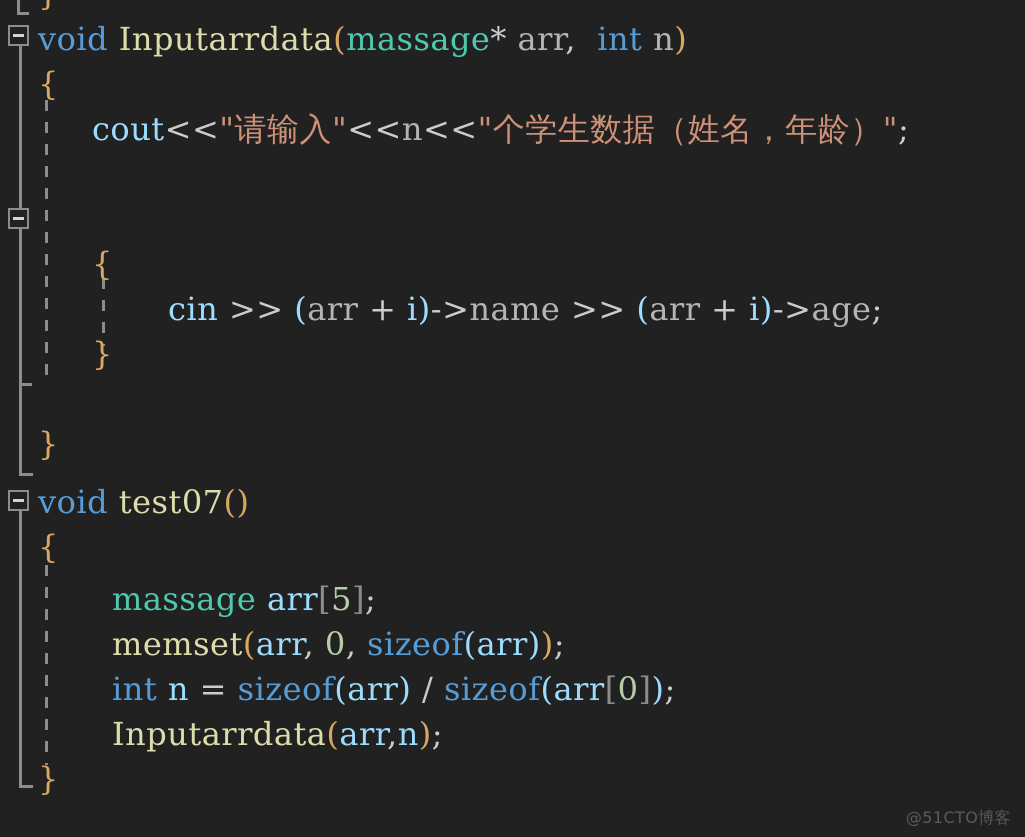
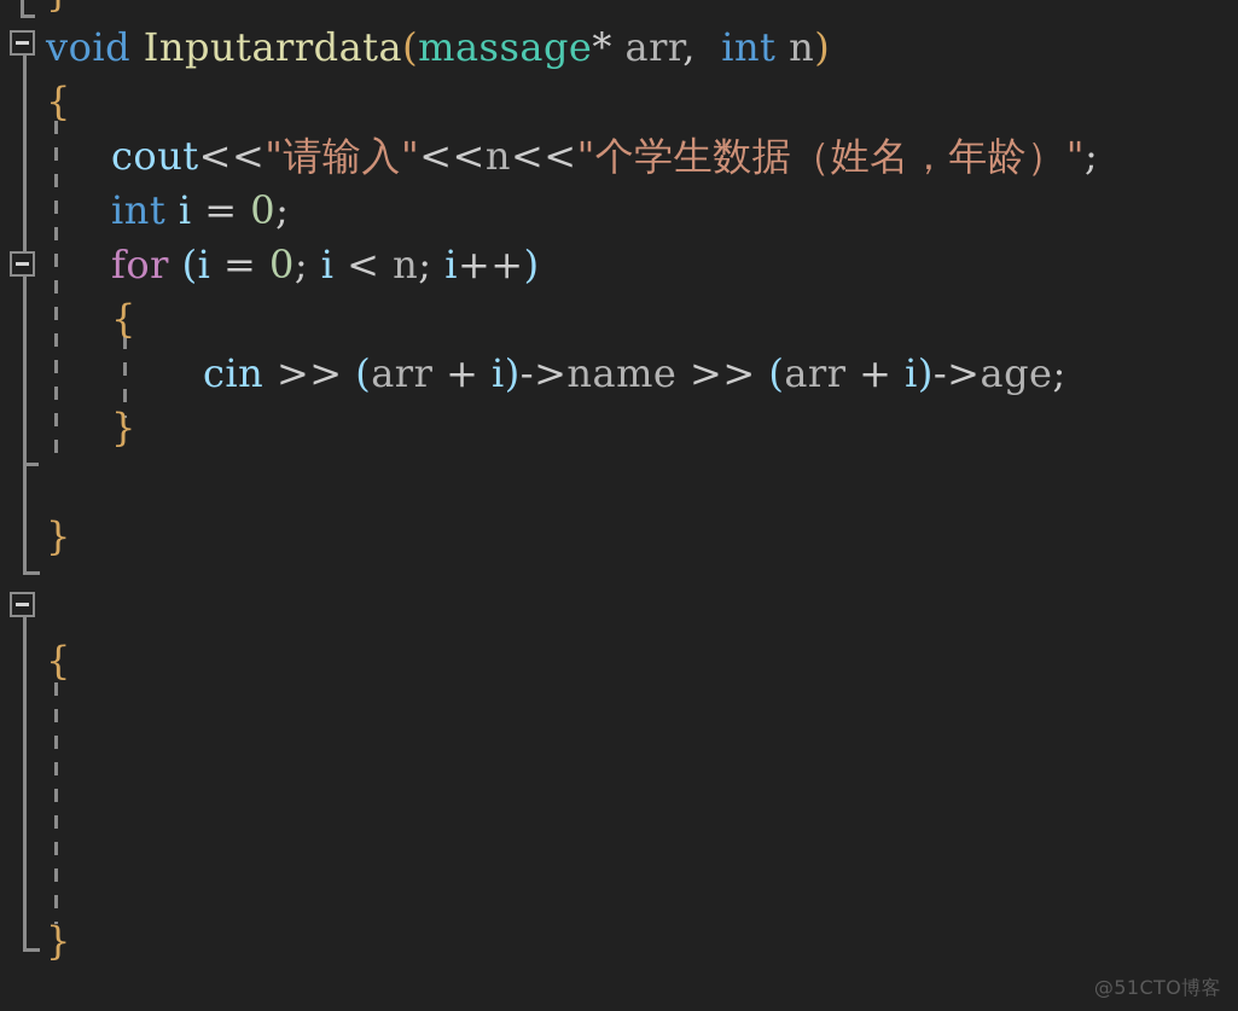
  void Inputarrdata(massage* arr, int n)
  {
  cout<<"请输入"<<n<<"个学生数据（姓名，年龄）";
+ int i = 0;
+ for (i = 0; i < n; i++)
  {
  cin >> (arr + i)->name >> (arr + i)->age;
  }
  }
- void test07()
  {
- massage arr[5];
- memset(arr, 0, sizeof(arr));
- int n = sizeof(arr) / sizeof(arr[0]);
- Inputarrdata(arr,n);
  }
  @51CTO博客
